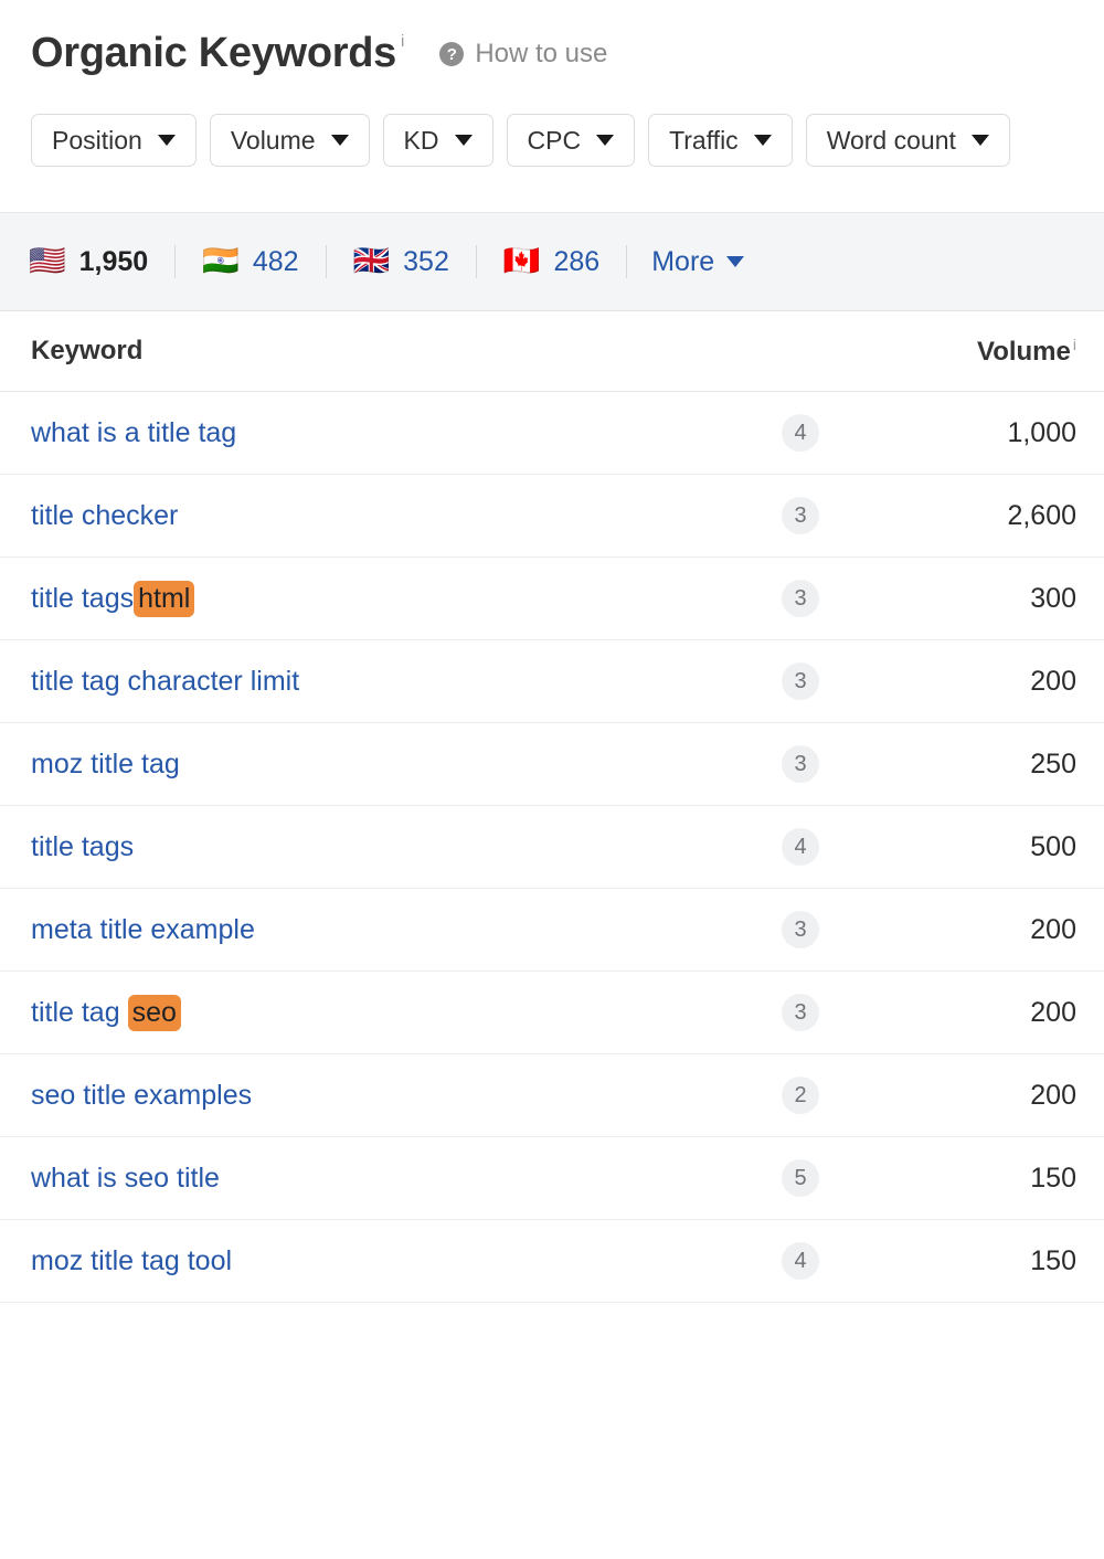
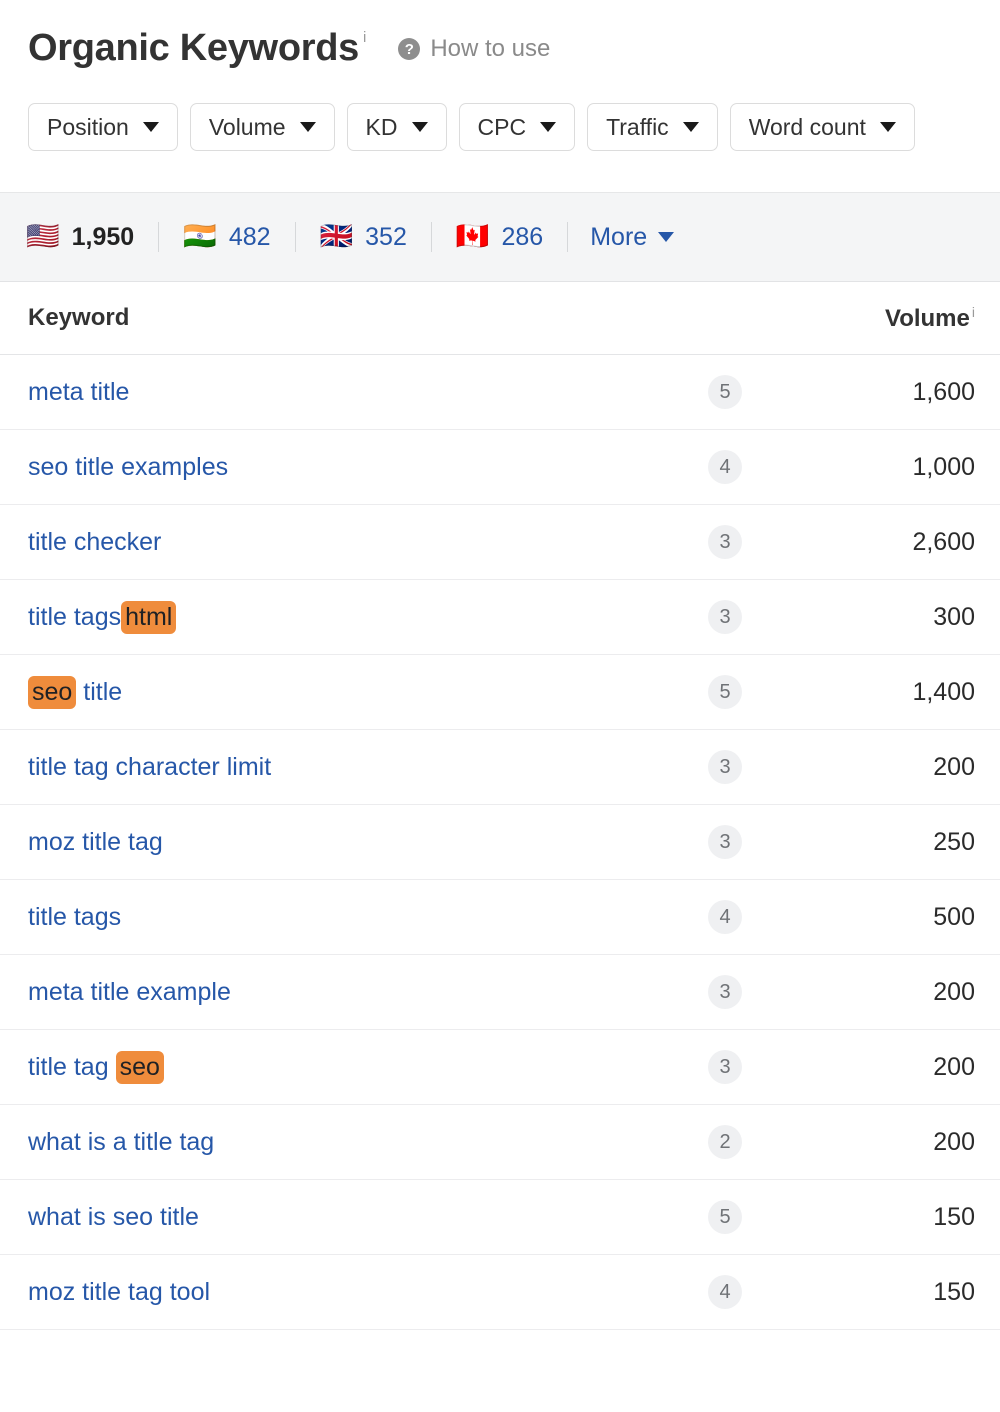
  Organic Keywords
  i
  ?
  How to use
  Position
  Volume
  KD
  CPC
  Traffic
  Word count
  🇺🇸
  1,950
  🇮🇳
  482
  🇬🇧
  352
  🇨🇦
  286
  More
  Keyword		Volume i
+ meta title	5	1,600
- what is a title tag	4	1,000
+ seo title examples	4	1,000
  title checker	3	2,600
  title tags html	3	300
+ seo title	5	1,400
  title tag character limit	3	200
  moz title tag	3	250
  title tags	4	500
  meta title example	3	200
  title tag seo	3	200
- seo title examples	2	200
+ what is a title tag	2	200
  what is seo title	5	150
  moz title tag tool	4	150
